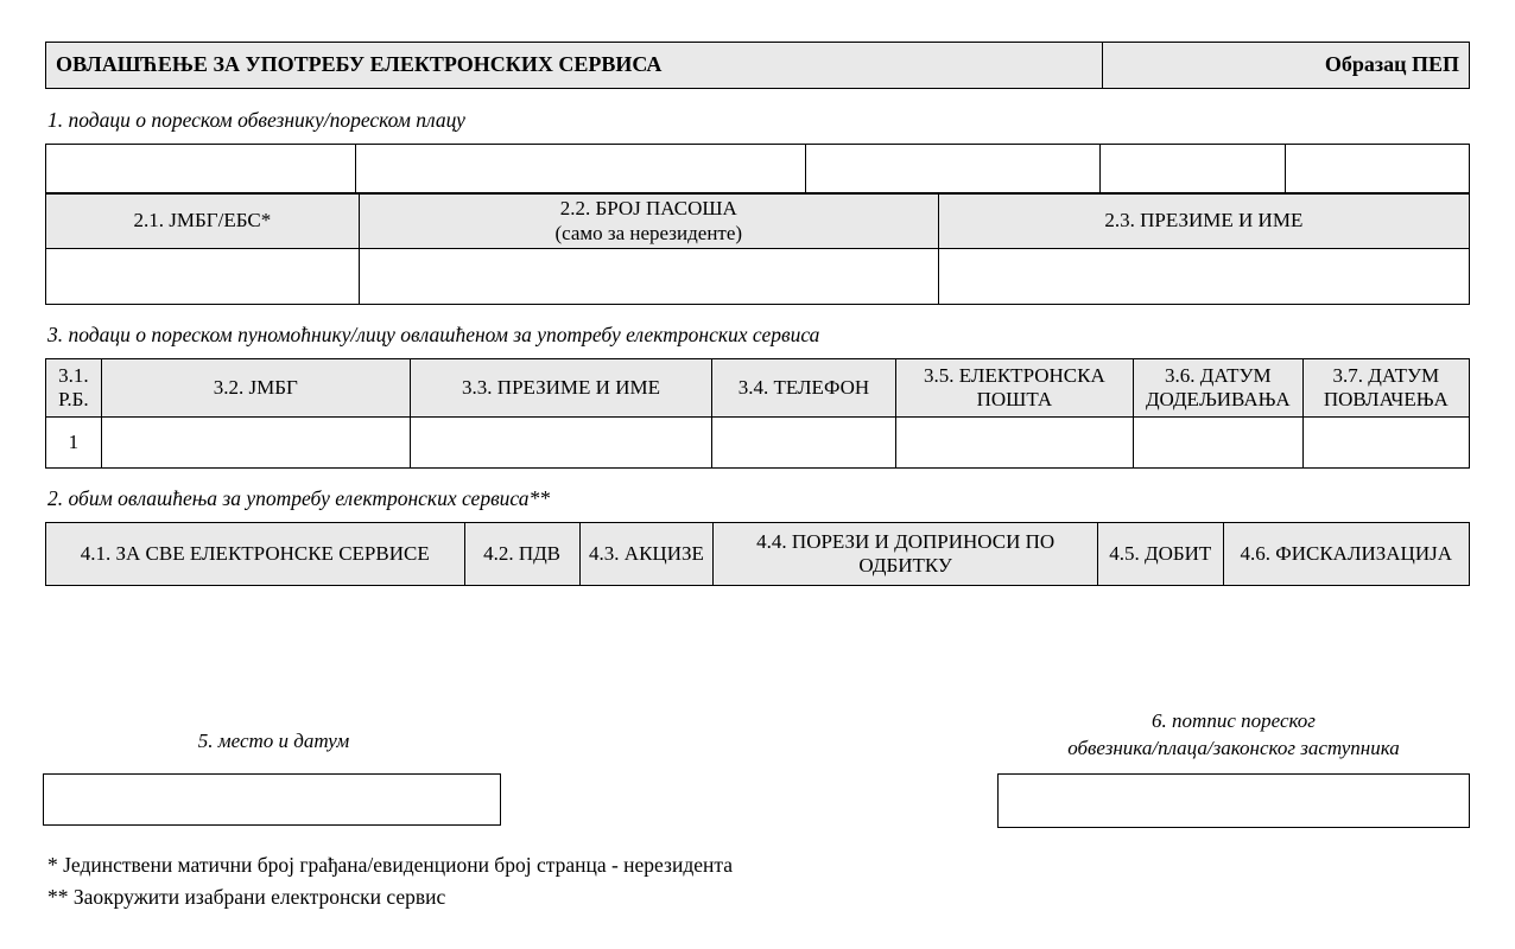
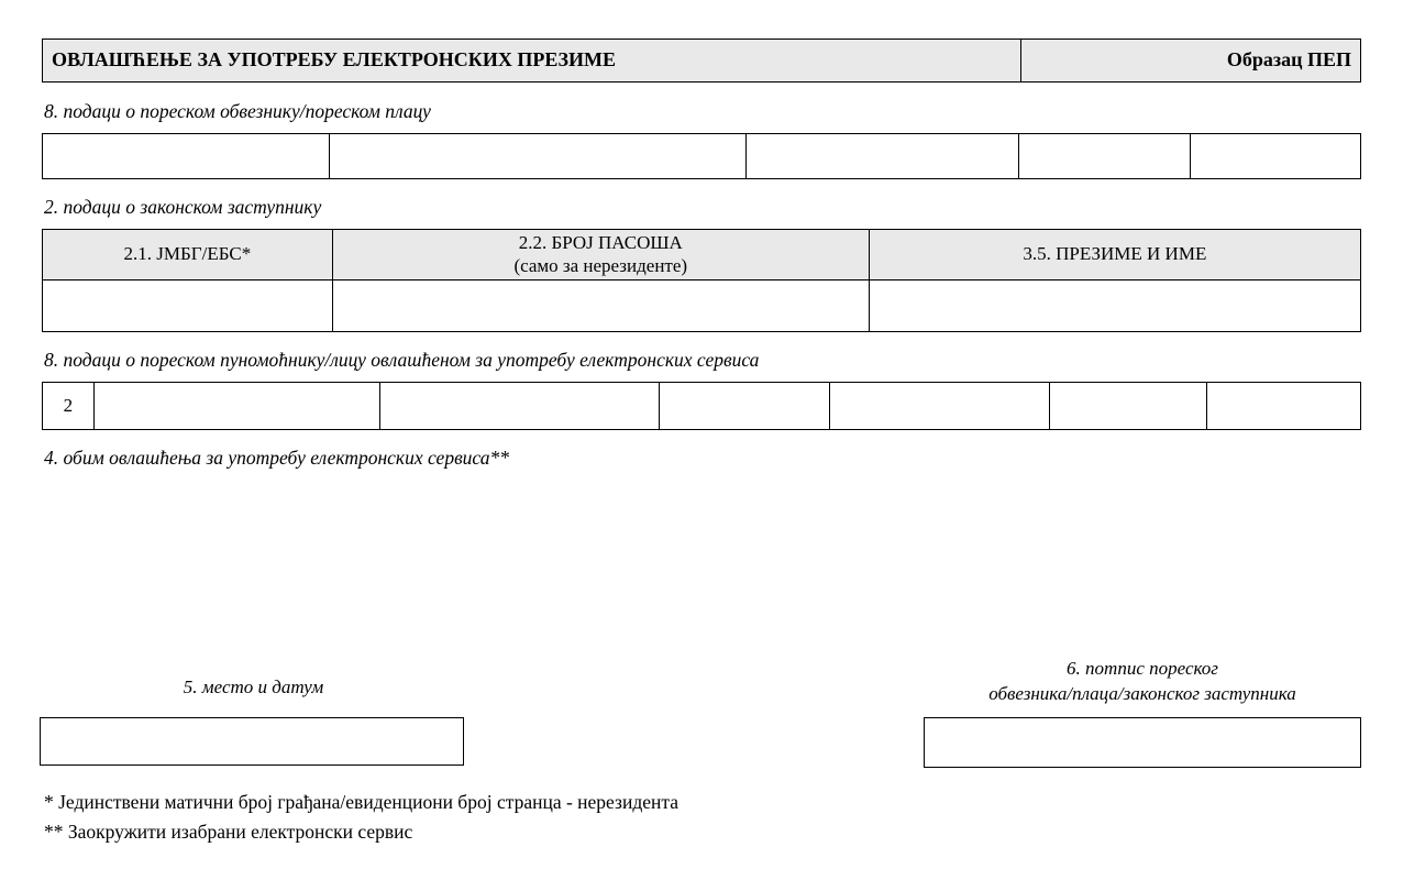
- ОВЛАШЋЕЊЕ ЗА УПОТРЕБУ ЕЛЕКТРОНСКИХ СЕРВИСА	Образац ПЕП
+ ОВЛАШЋЕЊЕ ЗА УПОТРЕБУ ЕЛЕКТРОНСКИХ ПРЕЗИМЕ	Образац ПЕП
- 1. подаци о пореском обвезнику/пореском плацу
+ 8. подаци о пореском обвезнику/пореском плацу
+ 2. подаци о законском заступнику
- 2.1. ЈМБГ/ЕБС*	2.2. БРОЈ ПАСОША (само за нерезиденте)	2.3. ПРЕЗИМЕ И ИМЕ
+ 2.1. ЈМБГ/ЕБС*	2.2. БРОЈ ПАСОША (само за нерезиденте)	3.5. ПРЕЗИМЕ И ИМЕ
- 3. подаци о пореском пуномоћнику/лицу овлашћеном за употребу електронских сервиса
+ 8. подаци о пореском пуномоћнику/лицу овлашћеном за употребу електронских сервиса
- 3.1. Р.Б.	3.2. ЈМБГ	3.3. ПРЕЗИМЕ И ИМЕ	3.4. ТЕЛЕФОН	3.5. ЕЛЕКТРОНСКА ПОШТА	3.6. ДАТУМ ДОДЕЉИВАЊА	3.7. ДАТУМ ПОВЛАЧЕЊА
- 1
+ 2
- 2. обим овлашћења за употребу електронских сервиса**
+ 4. обим овлашћења за употребу електронских сервиса**
- 4.1. ЗА СВЕ ЕЛЕКТРОНСКЕ СЕРВИСЕ	4.2. ПДВ	4.3. АКЦИЗЕ	4.4. ПОРЕЗИ И ДОПРИНОСИ ПО ОДБИТКУ	4.5. ДОБИТ	4.6. ФИСКАЛИЗАЦИЈА
  5. место и датум
  6. потпис пореског
  обвезника/плаца/законског заступника
  * Јединствени матични број грађана/евиденциони број странца - нерезидента
  ** Заокружити изабрани електронски сервис
